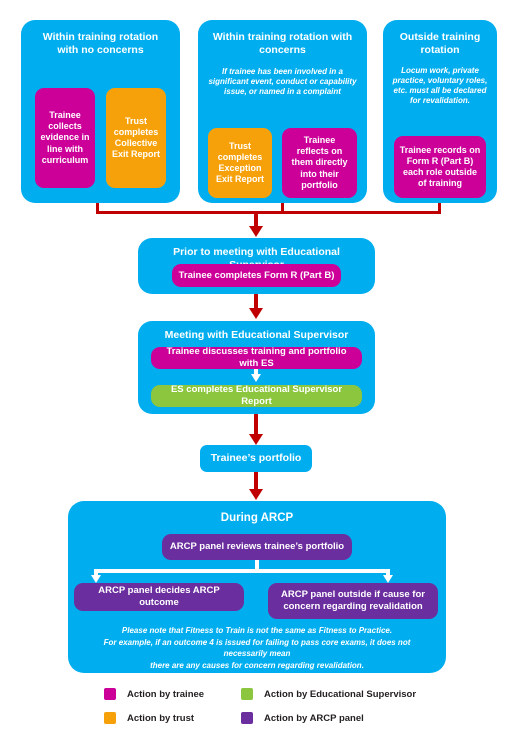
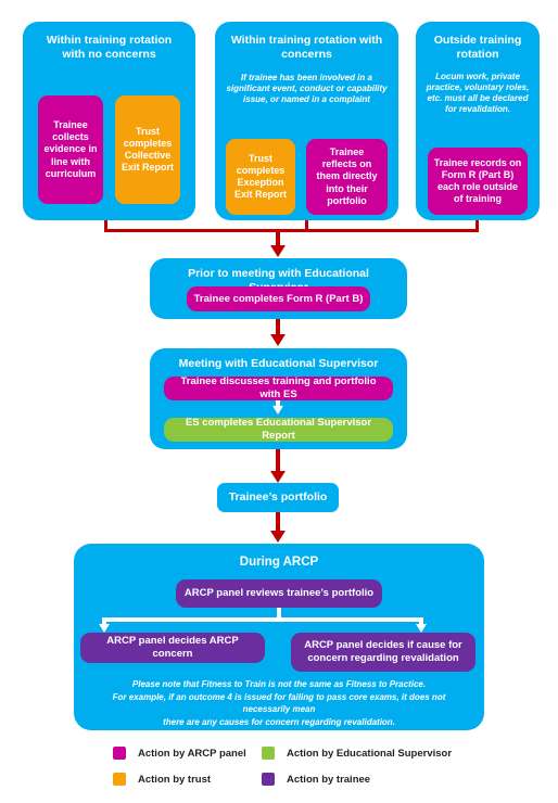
  Within training rotation with no concerns
  Trainee collects evidence in line with curriculum
  Trust completes Collective Exit Report
  Within training rotation with concerns
  If trainee has been involved in a significant event, conduct or capability issue, or named in a complaint
  Trust completes Exception Exit Report
  Trainee reflects on them directly into their portfolio
  Outside training rotation
  Locum work, private practice, voluntary roles, etc. must all be declared for revalidation.
  Trainee records on Form R (Part B) each role outside of training
  Prior to meeting with Educational
  Trainee completes Form R (Part B)
  Meeting with Educational Supervisor
  Trainee discusses training and portfolio with ES
  ES completes Educational Supervisor Report
  Trainee’s portfolio
  During ARCP
  ARCP panel reviews trainee’s portfolio
- ARCP panel decides ARCP outcome
+ ARCP panel decides ARCP concern
- ARCP panel outside if cause for concern regarding revalidation
+ ARCP panel decides if cause for concern regarding revalidation
  Please note that Fitness to Train is not the same as Fitness to Practice.
  For example, if an outcome 4 is issued for failing to pass core exams, it does not necessarily mean
  there are any causes for concern regarding revalidation.
- Action by trainee
+ Action by ARCP panel
  Action by trust
  Action by Educational Supervisor
- Action by ARCP panel
+ Action by trainee
